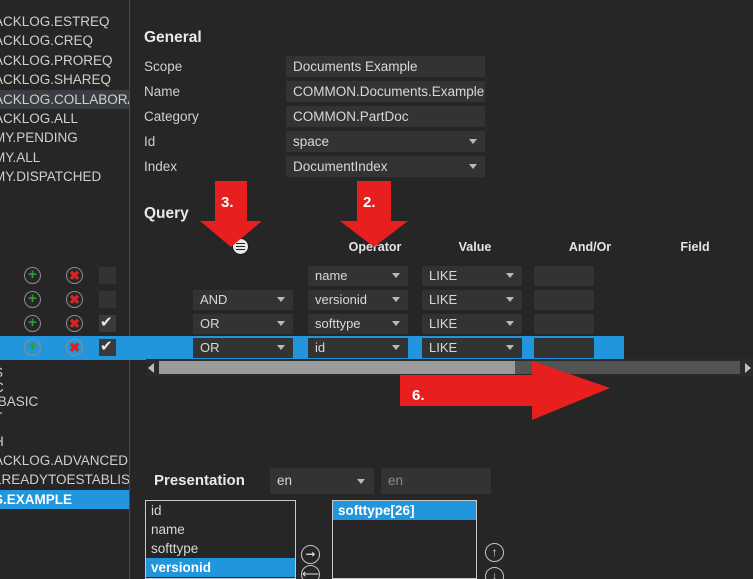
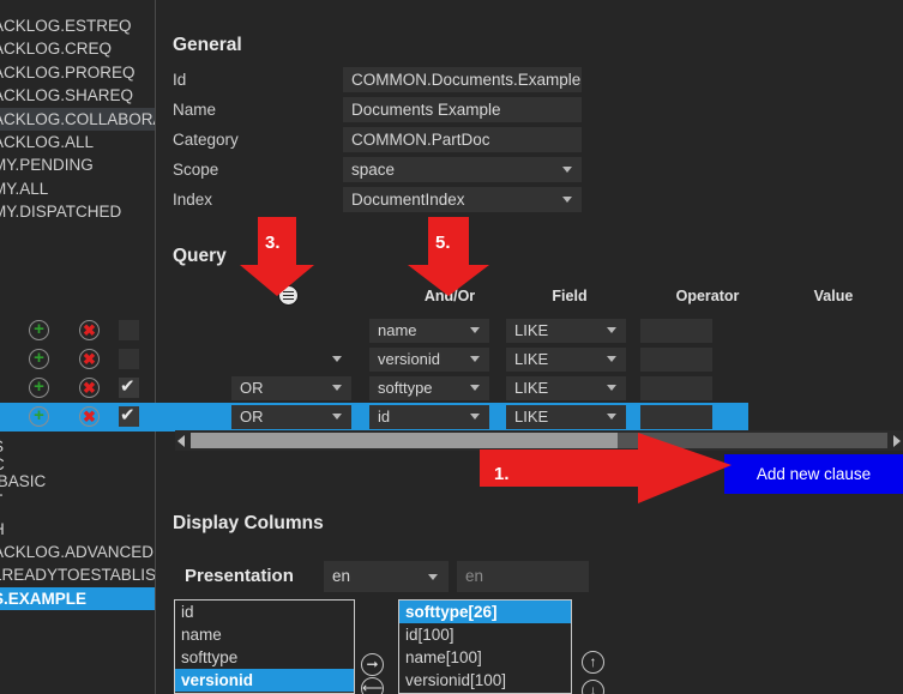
  CKLOG.ESTREQ
  CKLOG.CREQ
  CKLOG.PROREQ
  CKLOG.SHAREQ
  CKLOG.COLLABOR
  CKLOG.ALL
  Y.PENDING
  Y.ALL
  Y.DISPATCHED
  BASIC
  CKLOG.ADVANCED
  READYTOESTABLIS
  .EXAMPLE
  General
- Scope
+ Id
- Documents Example
+ COMMON.Documents.Example
  Name
- COMMON.Documents.Example
+ Documents Example
  Category
  COMMON.PartDoc
- Id
+ Scope
  space
  Index
  DocumentIndex
  Query
- Operator
+ And/Or
- Value
+ Field
- And/Or
+ Operator
- Field
+ Value
  +
  ✖
  name
  LIKE
  +
  ✖
- AND
  versionid
  LIKE
  +
  ✖
  OR
  softtype
  LIKE
  +
  ✖
  OR
  id
  LIKE
+ Add new clause
+ Display Columns
  Presentation
  en
  en
  id
  name
  softtype
  versionid
  softtype[26]
+ id[100]
+ name[100]
+ versionid[100]
  ➞
  ⟵
  ↑
  ↓
  3.
- 2.
+ 5.
- 6.
+ 1.
